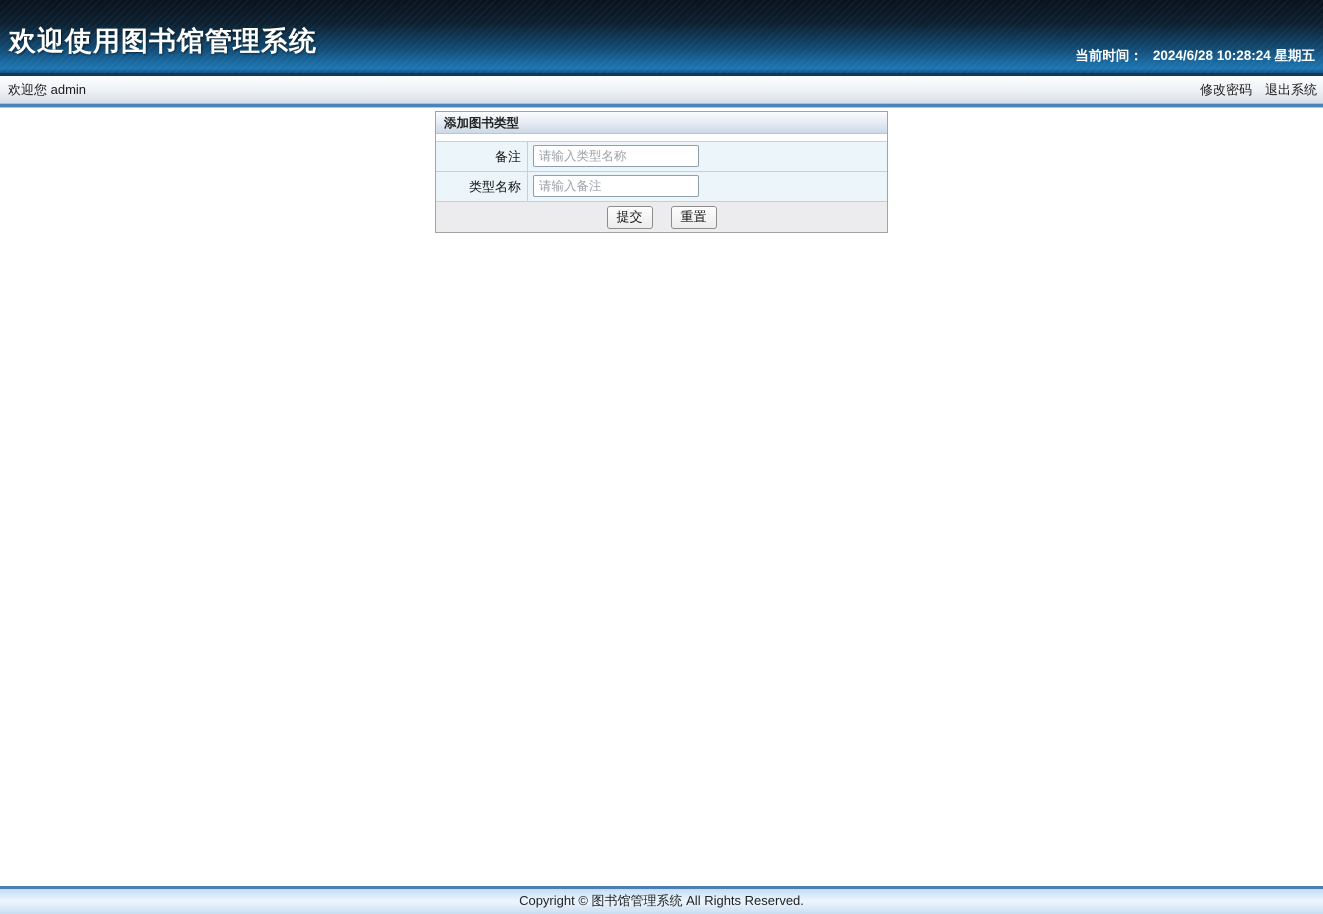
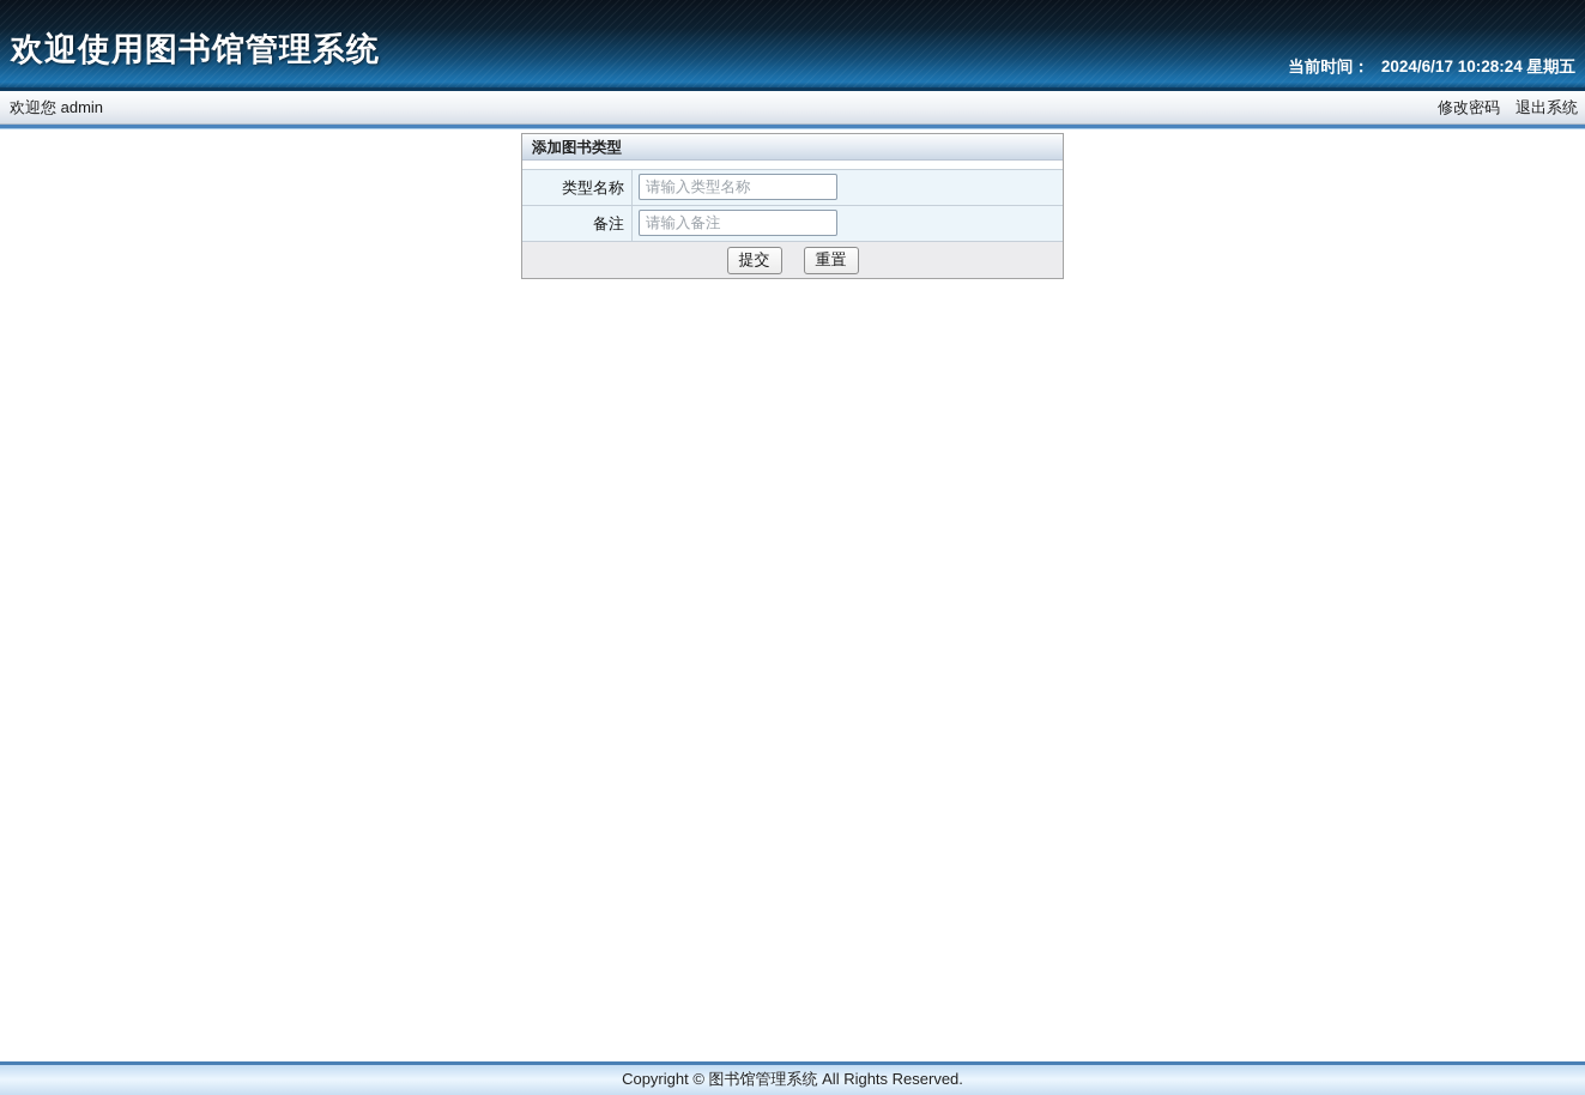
  欢迎使用图书馆管理系统
- 当前时间： 2024/6/28 10:28:24 星期五
+ 当前时间： 2024/6/17 10:28:24 星期五
  欢迎您 admin
  修改密码
  退出系统
  添加图书类型
- 备注
+ 类型名称
  请输入类型名称
- 类型名称
+ 备注
  请输入备注
  提交
  重置
  Copyright © 图书馆管理系统 All Rights Reserved.
